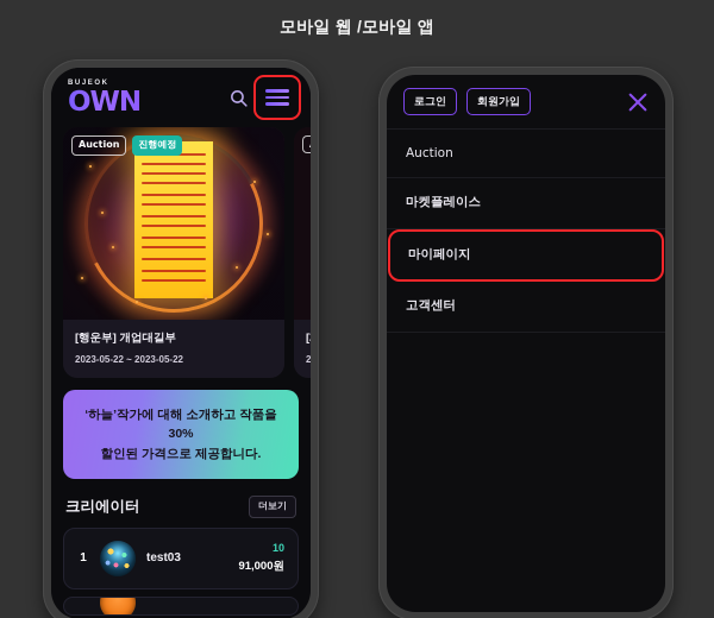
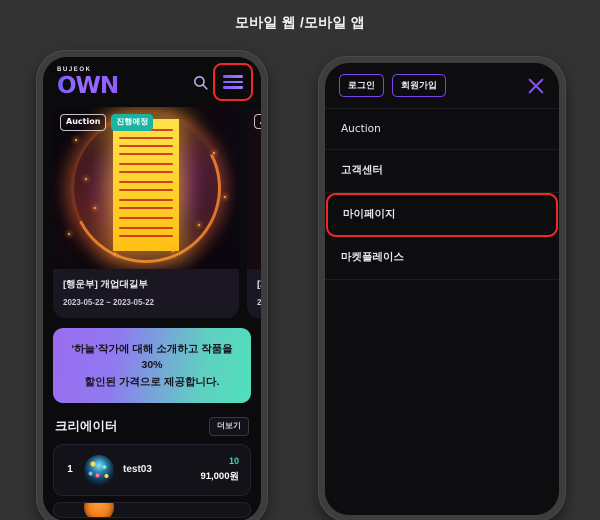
  모바일 웹 /모바일 앱
  OWN
  Auction
  진행예정
  [행운부] 개업대길부
  2023-05-22 ~ 2023-05-22
  ‘하늘’작가에 대해 소개하고 작품을 30%
  할인된 가격으로 제공합니다.
  크리에이터
  더보기
  1
  test03
  10
  91,000원
  로그인
  회원가입
  Auction
- 마켓플레이스
+ 고객센터
  마이페이지
- 고객센터
+ 마켓플레이스
